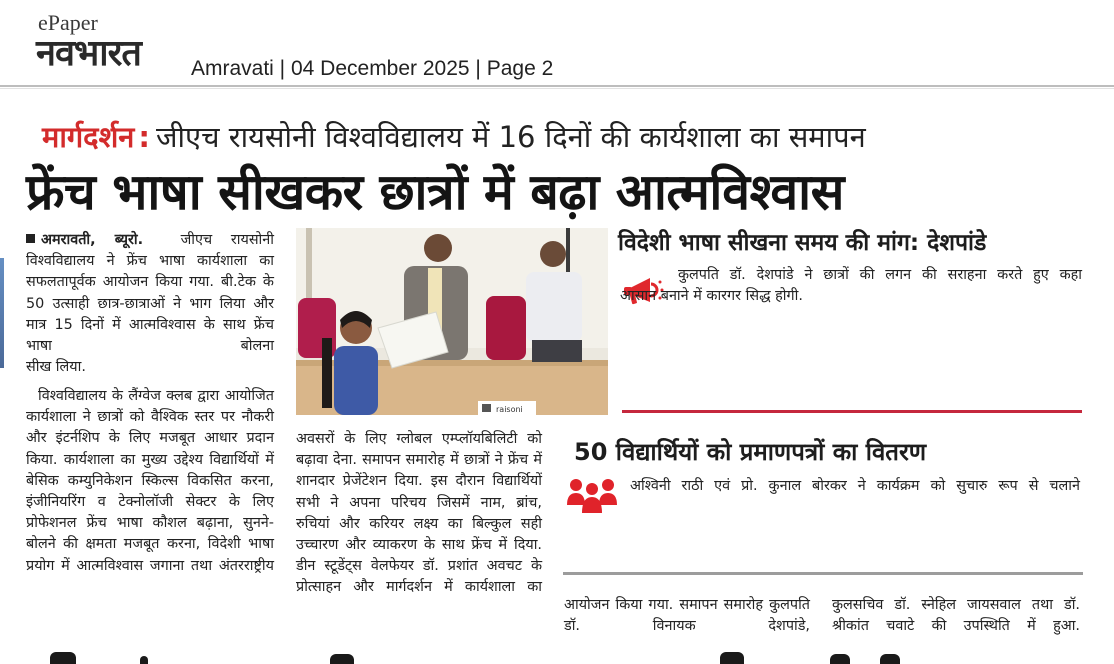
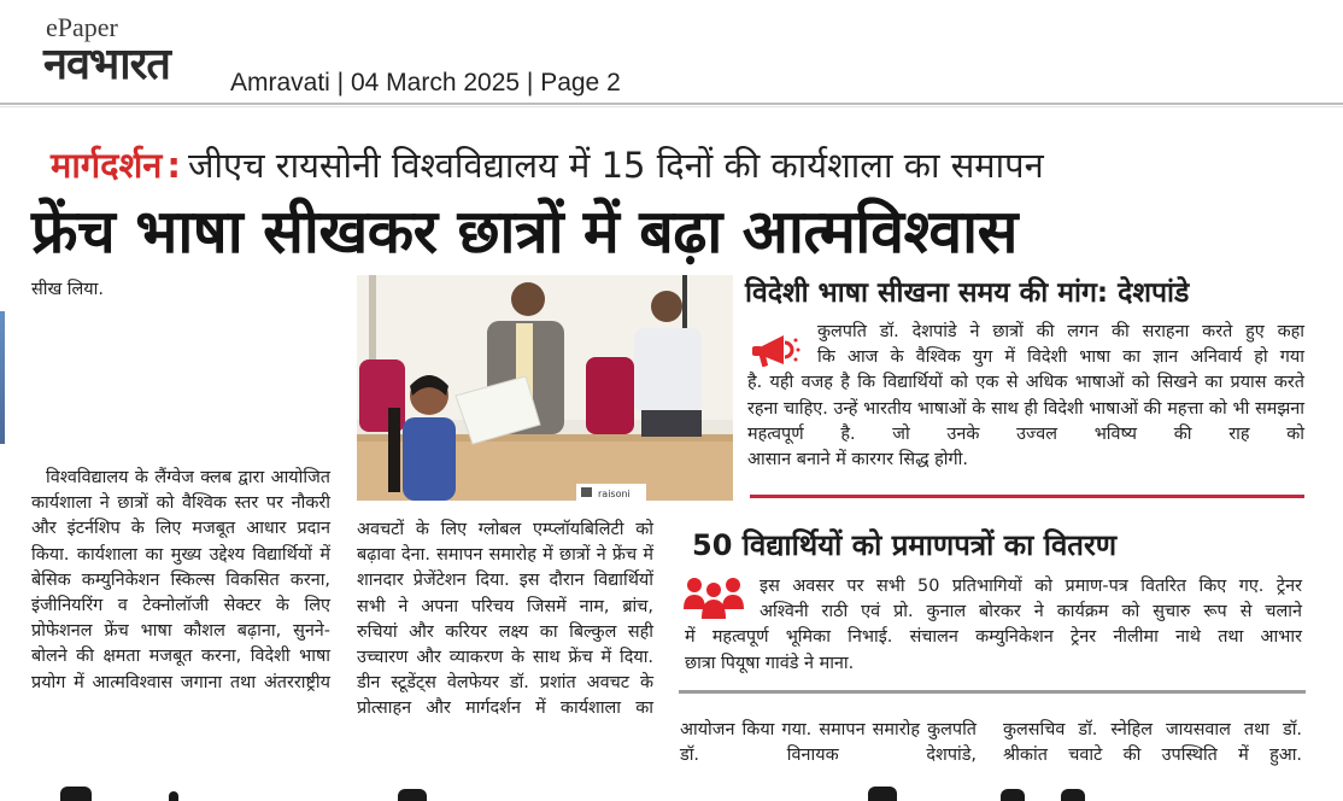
  ePaper
  नवभारत
- Amravati | 04 December 2025 | Page 2
+ Amravati | 04 March 2025 | Page 2
- मार्गदर्शन: जीएच रायसोनी विश्वविद्यालय में 16 दिनों की कार्यशाला का समापन
+ मार्गदर्शन: जीएच रायसोनी विश्वविद्यालय में 15 दिनों की कार्यशाला का समापन
  फ्रेंच भाषा सीखकर छात्रों में बढ़ा आत्मविश्वास
- अमरावती, ब्यूरो. जीएच रायसोनी विश्वविद्यालय ने फ्रेंच भाषा कार्यशाला का सफलतापूर्वक आयोजन किया गया. बी.टेक के 50 उत्साही छात्र-छात्राओं ने भाग लिया और मात्र 15 दिनों में आत्मविश्वास के साथ फ्रेंच भाषा बोलना
  सीख लिया.
  विश्वविद्यालय के लैंग्वेज क्लब द्वारा आयोजित कार्यशाला ने छात्रों को वैश्विक स्तर पर नौकरी और इंटर्नशिप के लिए मजबूत आधार प्रदान किया. कार्यशाला का मुख्य उद्देश्य विद्यार्थियों में बेसिक कम्युनिकेशन स्किल्स विकसित करना, इंजीनियरिंग व टेक्नोलॉजी सेक्टर के लिए प्रोफेशनल फ्रेंच भाषा कौशल बढ़ाना, सुनने-बोलने की क्षमता मजबूत करना, विदेशी भाषा प्रयोग में आत्मविश्वास जगाना तथा अंतरराष्ट्रीय
  raisoni
- अवसरों के लिए ग्लोबल एम्प्लॉयबिलिटी को बढ़ावा देना. समापन समारोह में छात्रों ने फ्रेंच में शानदार प्रेजेंटेशन दिया. इस दौरान विद्यार्थियों सभी ने अपना परिचय जिसमें नाम, ब्रांच, रुचियां और करियर लक्ष्य का बिल्कुल सही उच्चारण और व्याकरण के साथ फ्रेंच में दिया. डीन स्टूडेंट्स वेलफेयर डॉ. प्रशांत अवचट के प्रोत्साहन और मार्गदर्शन में कार्यशाला का
+ अवचटों के लिए ग्लोबल एम्प्लॉयबिलिटी को बढ़ावा देना. समापन समारोह में छात्रों ने फ्रेंच में शानदार प्रेजेंटेशन दिया. इस दौरान विद्यार्थियों सभी ने अपना परिचय जिसमें नाम, ब्रांच, रुचियां और करियर लक्ष्य का बिल्कुल सही उच्चारण और व्याकरण के साथ फ्रेंच में दिया. डीन स्टूडेंट्स वेलफेयर डॉ. प्रशांत अवचट के प्रोत्साहन और मार्गदर्शन में कार्यशाला का
  विदेशी भाषा सीखना समय की मांग: देशपांडे
  कुलपति डॉ. देशपांडे ने छात्रों की लगन की सराहना करते हुए कहा
+ कि आज के वैश्विक युग में विदेशी भाषा का ज्ञान अनिवार्य हो गया
+ है. यही वजह है कि विद्यार्थियों को एक से अधिक भाषाओं को सिखने का प्रयास करते रहना चाहिए. उन्हें भारतीय भाषाओं के साथ ही विदेशी भाषाओं की महत्ता को भी समझना महत्वपूर्ण है. जो उनके उज्वल भविष्य की राह को
  आसान बनाने में कारगर सिद्ध होगी.
  50 विद्यार्थियों को प्रमाणपत्रों का वितरण
+ इस अवसर पर सभी 50 प्रतिभागियों को प्रमाण-पत्र वितरित किए गए. ट्रेनर
  अश्विनी राठी एवं प्रो. कुनाल बोरकर ने कार्यक्रम को सुचारु रूप से चलाने
+ में महत्वपूर्ण भूमिका निभाई. संचालन कम्युनिकेशन ट्रेनर नीलीमा नाथे तथा आभार
+ छात्रा पियूषा गावंडे ने माना.
  आयोजन किया गया. समापन समारोह कुलपति डॉ. विनायक देशपांडे,
  कुलसचिव डॉ. स्नेहिल जायसवाल तथा डॉ. श्रीकांत चवाटे की उपस्थिति में हुआ.
